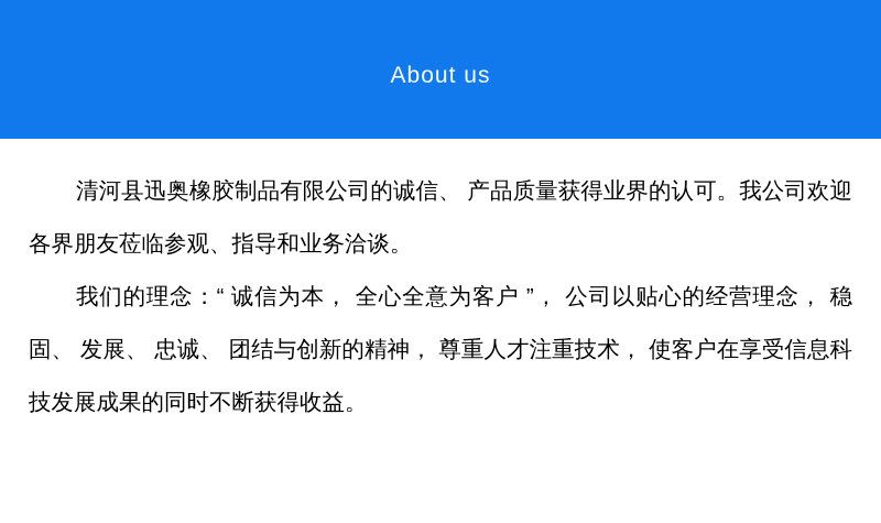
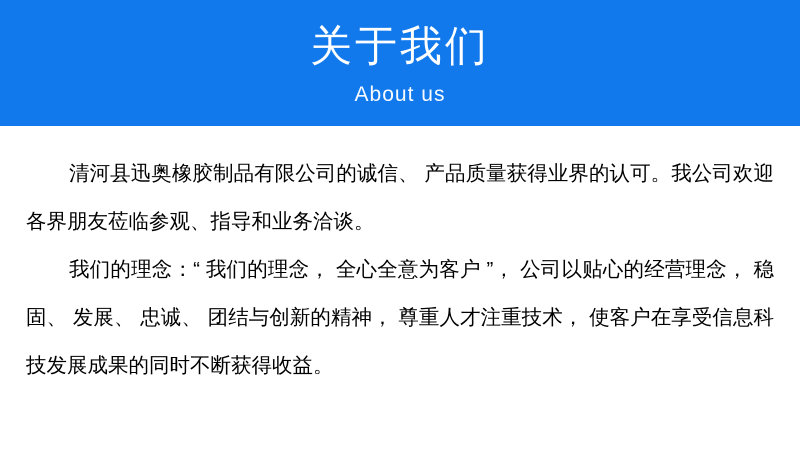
+ 关于我们
  About us
  清河县迅奥橡胶制品有限公司的诚信、 产品质量获得业界的认可。我公司欢迎各界朋友莅临参观、指导和业务洽谈。
- 我们的理念：“ 诚信为本， 全心全意为客户 ”， 公司以贴心的经营理念， 稳固、 发展、 忠诚、 团结与创新的精神， 尊重人才注重技术， 使客户在享受信息科技发展成果的同时不断获得收益。
+ 我们的理念：“ 我们的理念， 全心全意为客户 ”， 公司以贴心的经营理念， 稳固、 发展、 忠诚、 团结与创新的精神， 尊重人才注重技术， 使客户在享受信息科技发展成果的同时不断获得收益。
